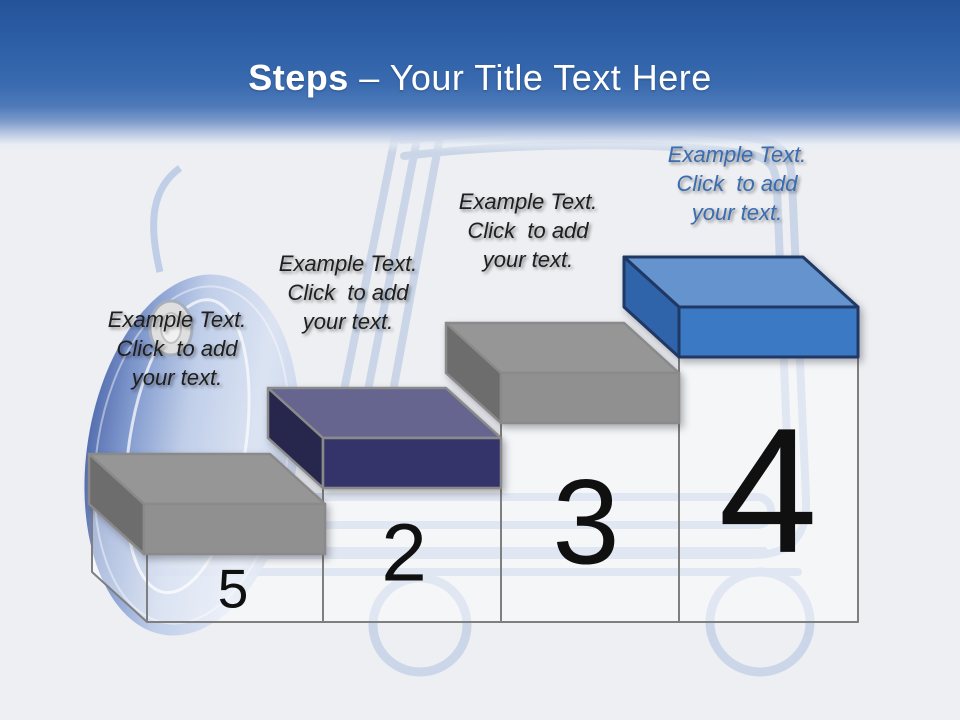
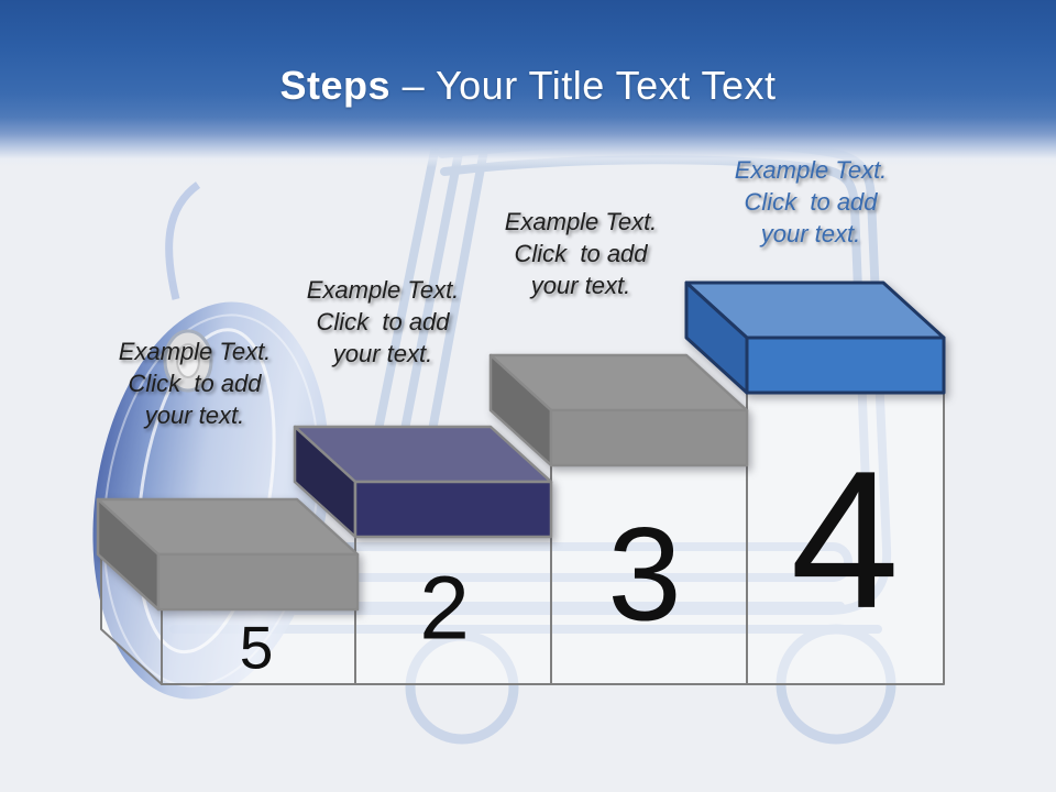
  5
  2
  3
  4
- Steps – Your Title Text Here
+ Steps – Your Title Text Text
  Example Text.
  Click to add
  your text.
  Example Text.
  Click to add
  your text.
  Example Text.
  Click to add
  your text.
  Example Text.
  Click to add
  your text.
